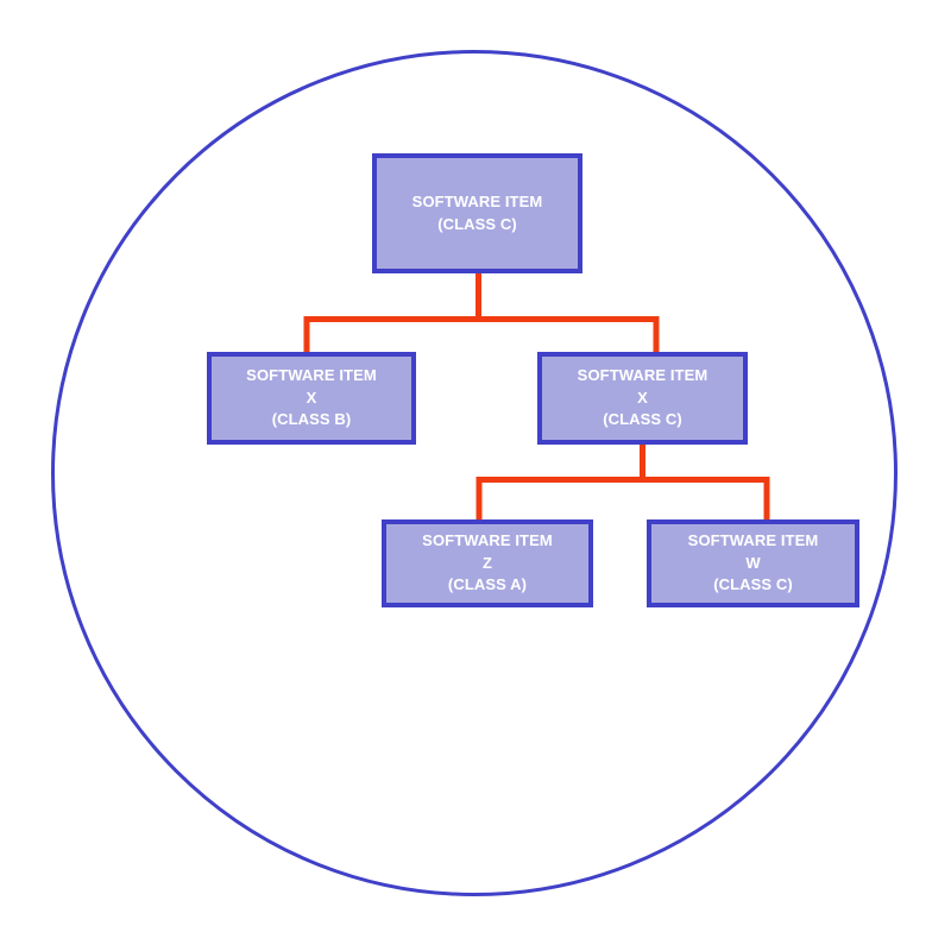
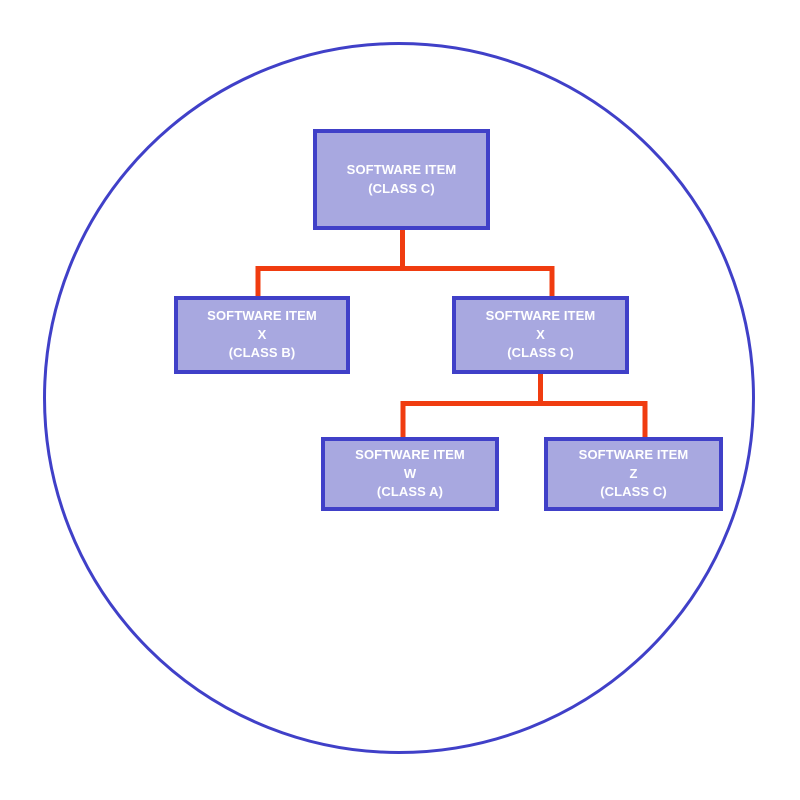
  SOFTWARE ITEM
  (CLASS C)
  SOFTWARE ITEM
  X
  (CLASS B)
  SOFTWARE ITEM
  X
  (CLASS C)
  SOFTWARE ITEM
- Z
+ W
  (CLASS A)
  SOFTWARE ITEM
- W
+ Z
  (CLASS C)
